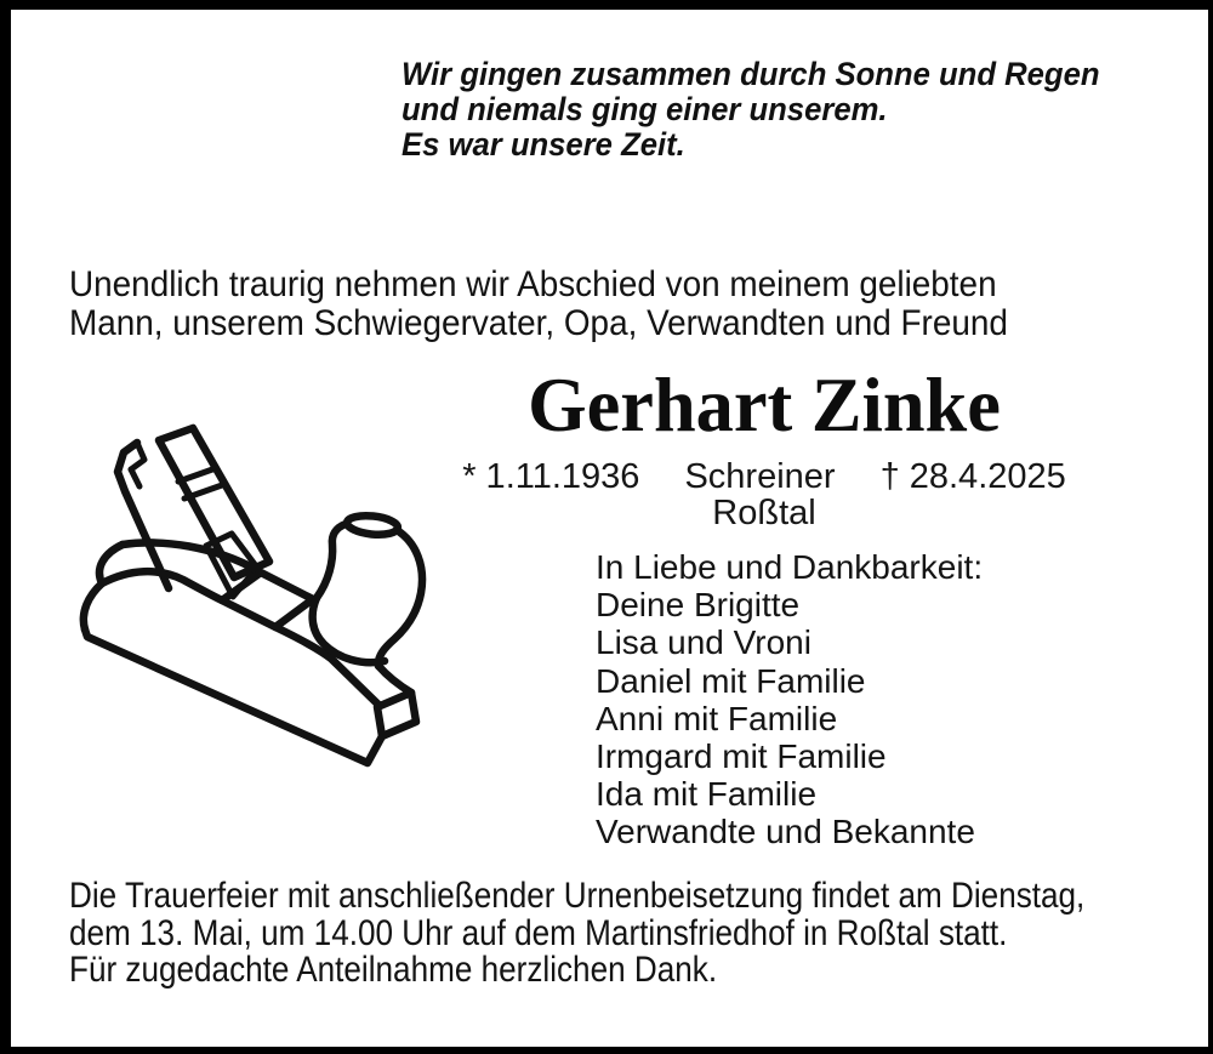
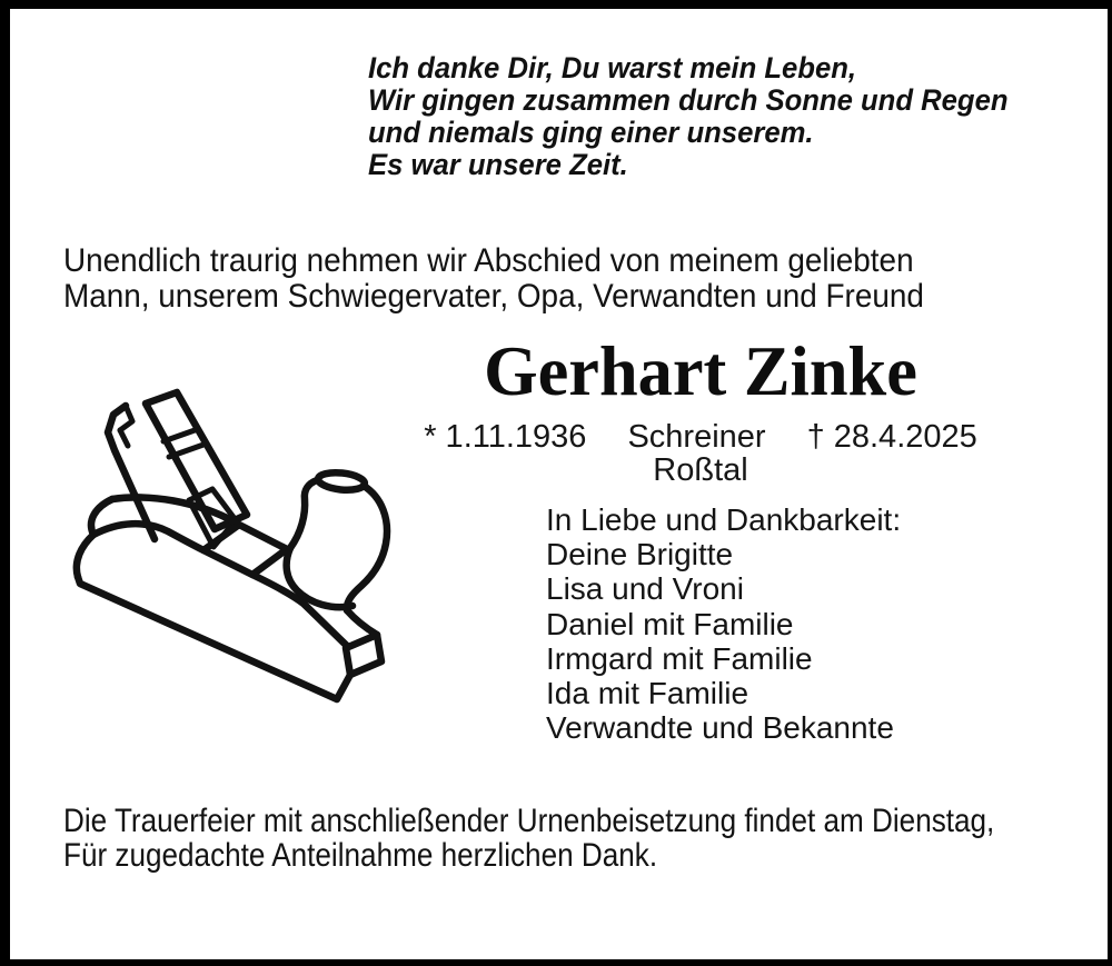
+ Ich danke Dir, Du warst mein Leben,
  Wir gingen zusammen durch Sonne und Regen
  und niemals ging einer unserem.
  Es war unsere Zeit.
  Unendlich traurig nehmen wir Abschied von meinem geliebten
  Mann, unserem Schwiegervater, Opa, Verwandten und Freund
  Gerhart Zinke
  * 1.11.1936
  Schreiner
  † 28.4.2025
  Roßtal
  In Liebe und Dankbarkeit:
  Deine Brigitte
  Lisa und Vroni
  Daniel mit Familie
- Anni mit Familie
  Irmgard mit Familie
  Ida mit Familie
  Verwandte und Bekannte
  Die Trauerfeier mit anschließender Urnenbeisetzung findet am Dienstag,
- dem 13. Mai, um 14.00 Uhr auf dem Martinsfriedhof in Roßtal statt.
  Für zugedachte Anteilnahme herzlichen Dank.
